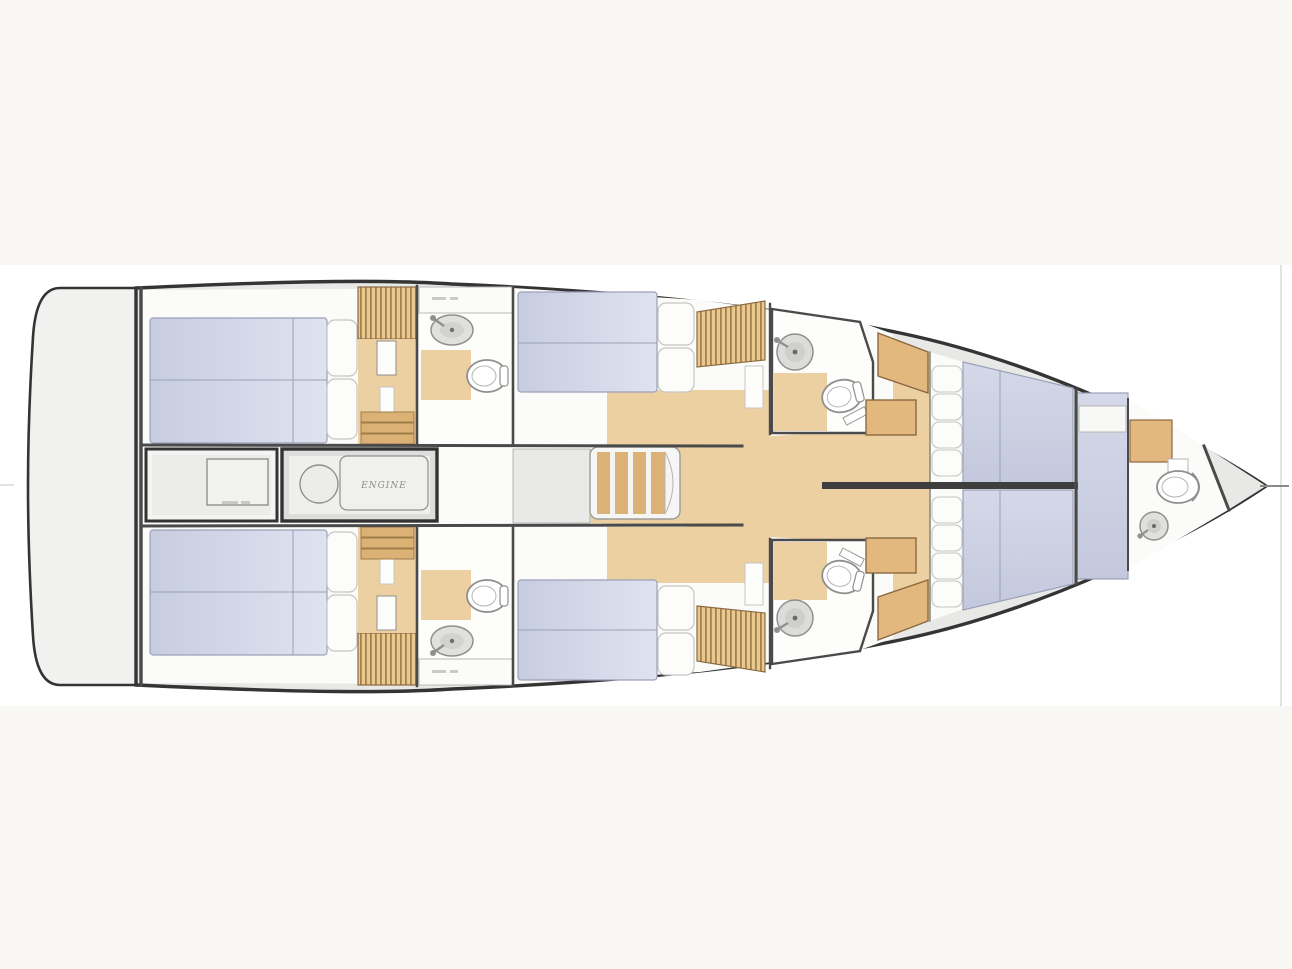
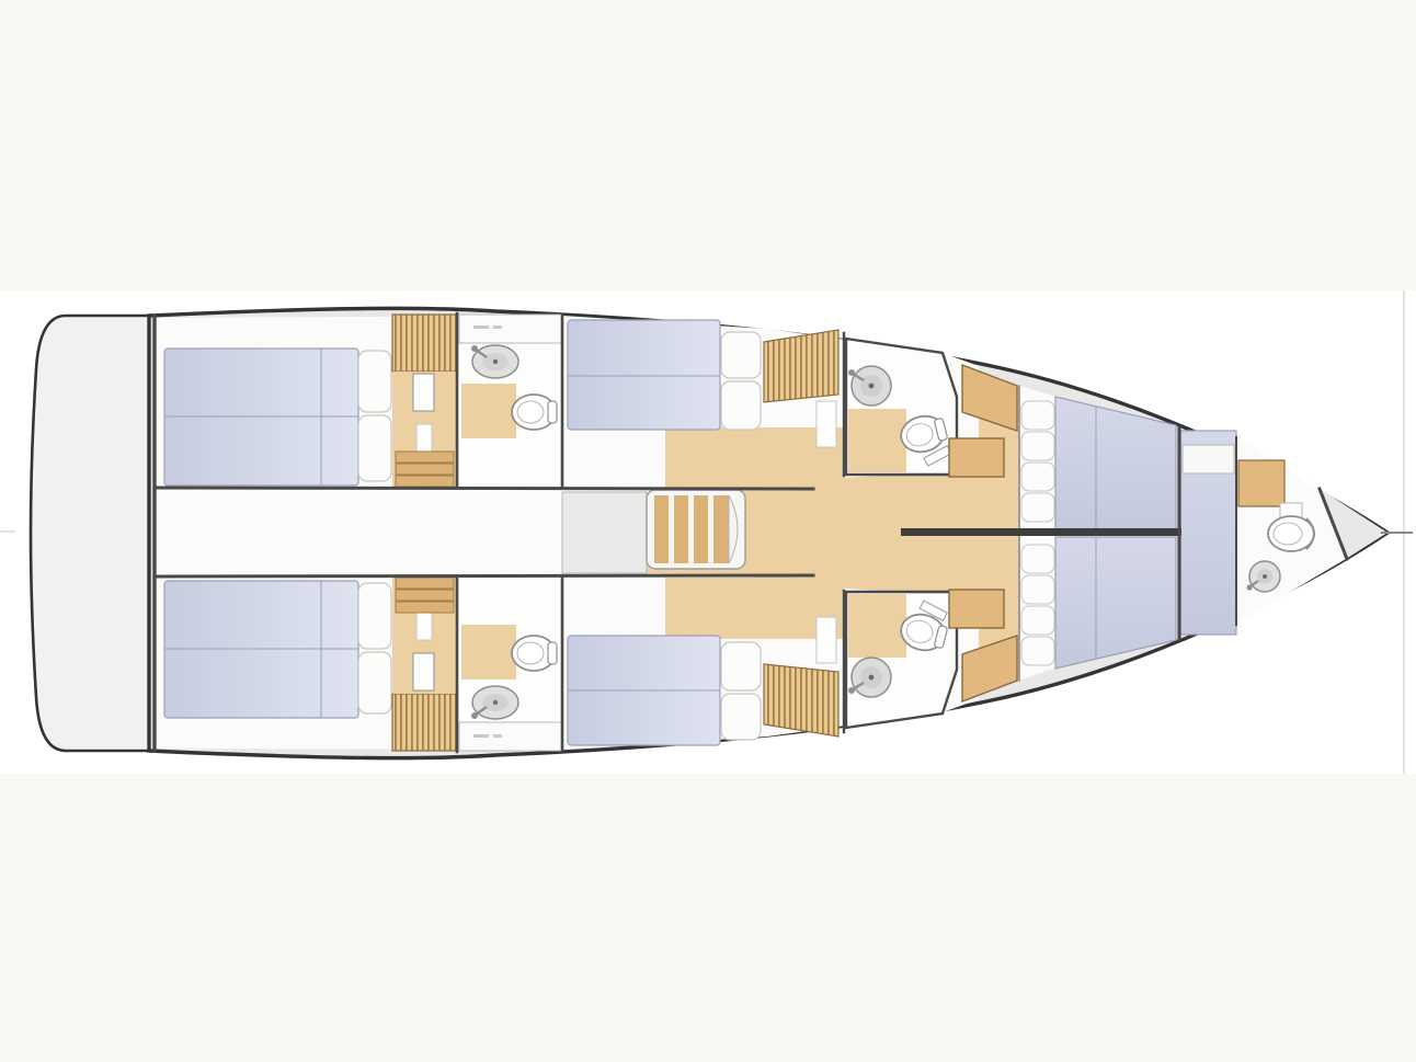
- ENGINE
